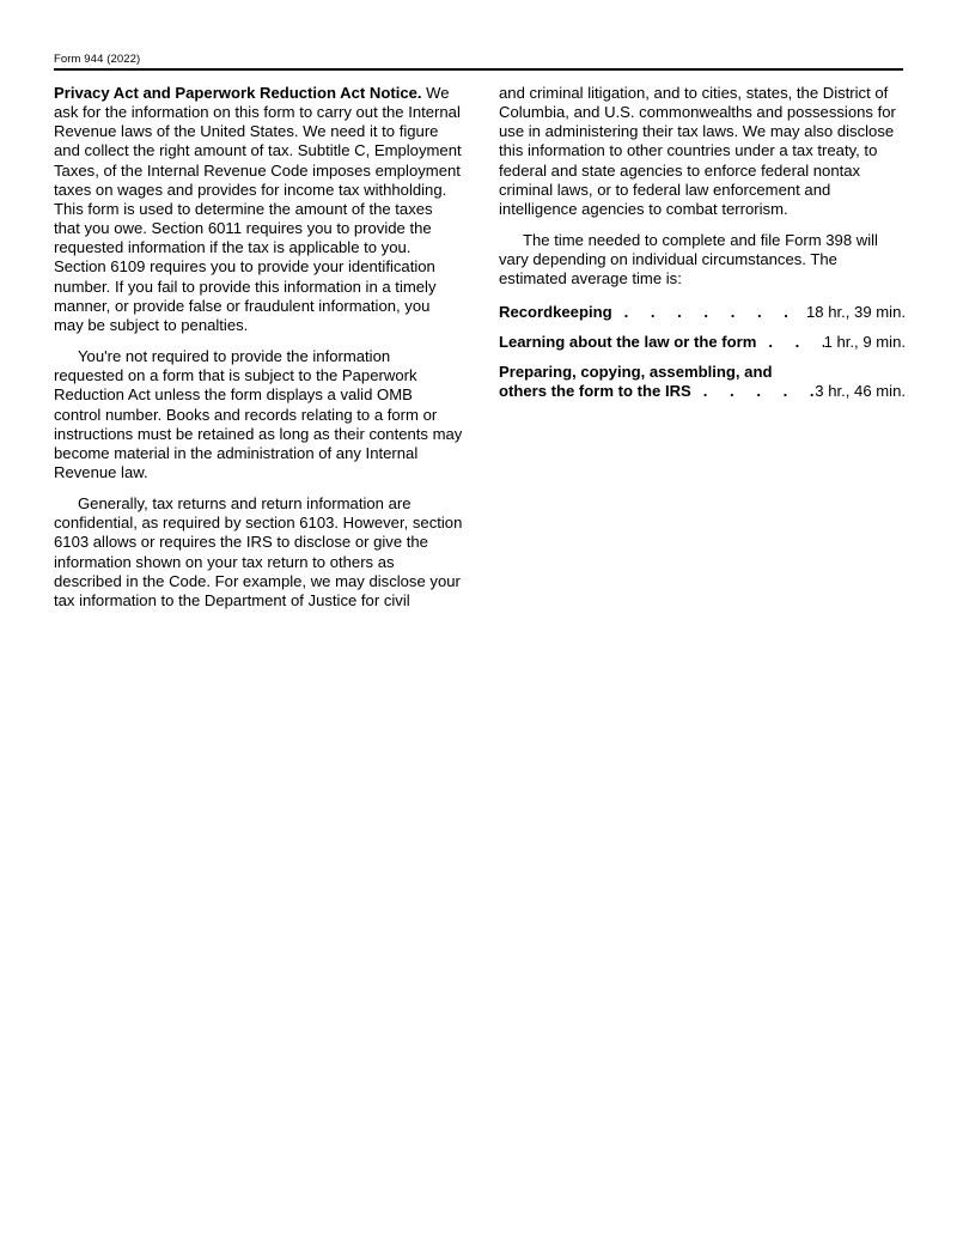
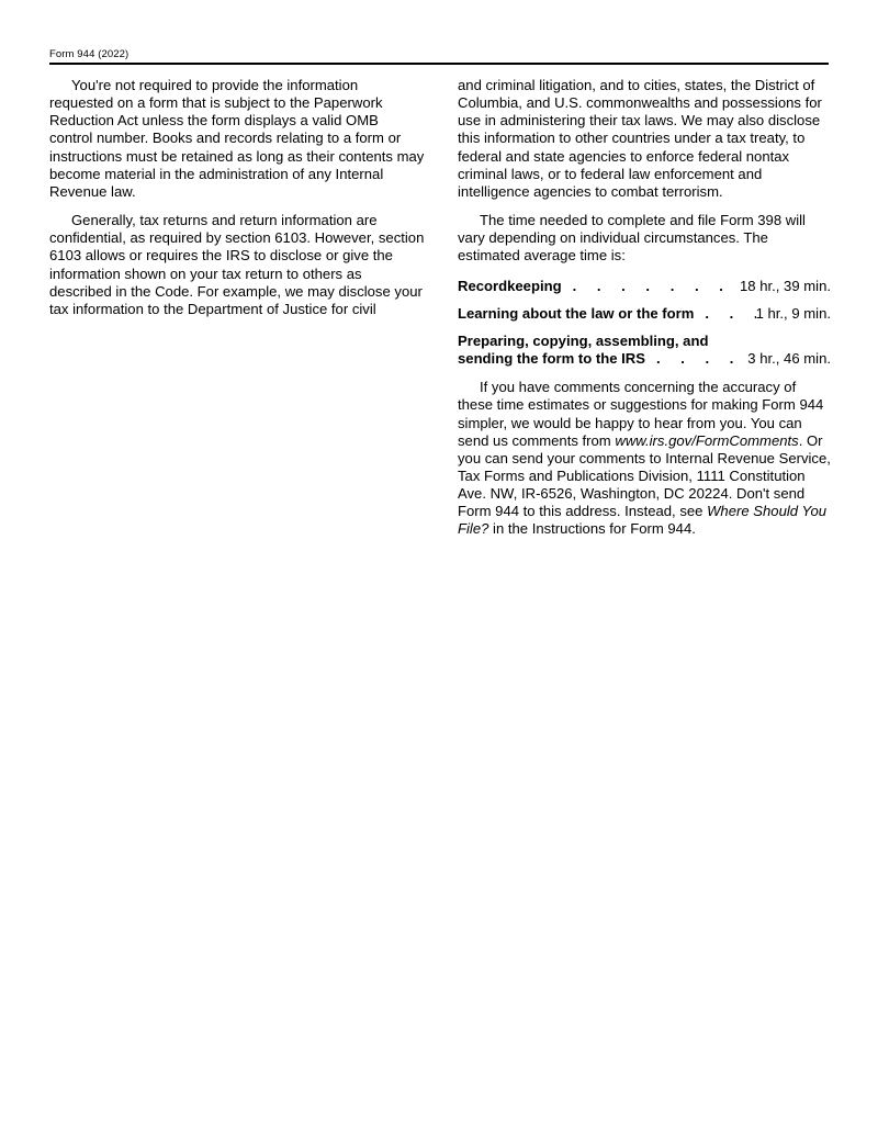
  Form 944 (2022)
- Privacy Act and Paperwork Reduction Act Notice. We ask for the information on this form to carry out the Internal Revenue laws of the United States. We need it to figure and collect the right amount of tax. Subtitle C, Employment Taxes, of the Internal Revenue Code imposes employment taxes on wages and provides for income tax withholding. This form is used to determine the amount of the taxes that you owe. Section 6011 requires you to provide the requested information if the tax is applicable to you. Section 6109 requires you to provide your identification number. If you fail to provide this information in a timely manner, or provide false or fraudulent information, you may be subject to penalties.
  You're not required to provide the information requested on a form that is subject to the Paperwork Reduction Act unless the form displays a valid OMB control number. Books and records relating to a form or instructions must be retained as long as their contents may become material in the administration of any Internal Revenue law.
  Generally, tax returns and return information are confidential, as required by section 6103. However, section 6103 allows or requires the IRS to disclose or give the information shown on your tax return to others as described in the Code. For example, we may disclose your tax information to the Department of Justice for civil
  and criminal litigation, and to cities, states, the District of Columbia, and U.S. commonwealths and possessions for use in administering their tax laws. We may also disclose this information to other countries under a tax treaty, to federal and state agencies to enforce federal nontax criminal laws, or to federal law enforcement and intelligence agencies to combat terrorism.
  The time needed to complete and file Form 398 will vary depending on individual circumstances. The estimated average time is:
  Recordkeeping
  . . . . . . .
  18 hr., 39 min.
  Learning about the law or the form
  1 hr., 9 min.
  Preparing, copying, assembling, and
- others the form to the IRS
+ sending the form to the IRS
  . . . .
  3 hr., 46 min.
+ If you have comments concerning the accuracy of these time estimates or suggestions for making Form 944 simpler, we would be happy to hear from you. You can send us comments from www.irs.gov/FormComments. Or you can send your comments to Internal Revenue Service, Tax Forms and Publications Division, 1111 Constitution Ave. NW, IR-6526, Washington, DC 20224. Don't send Form 944 to this address. Instead, see Where Should You File? in the Instructions for Form 944.
